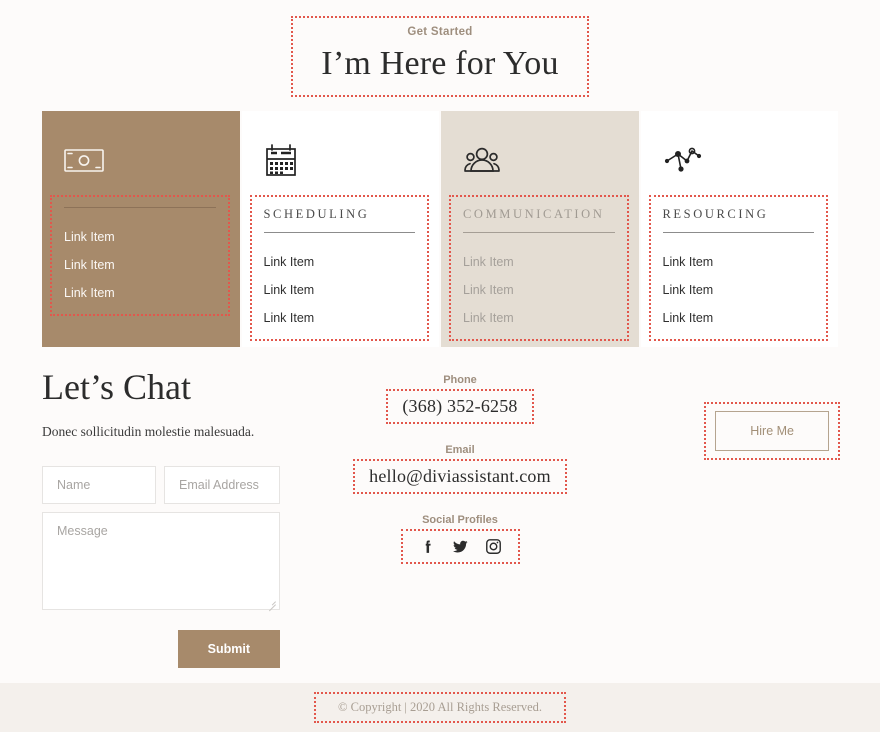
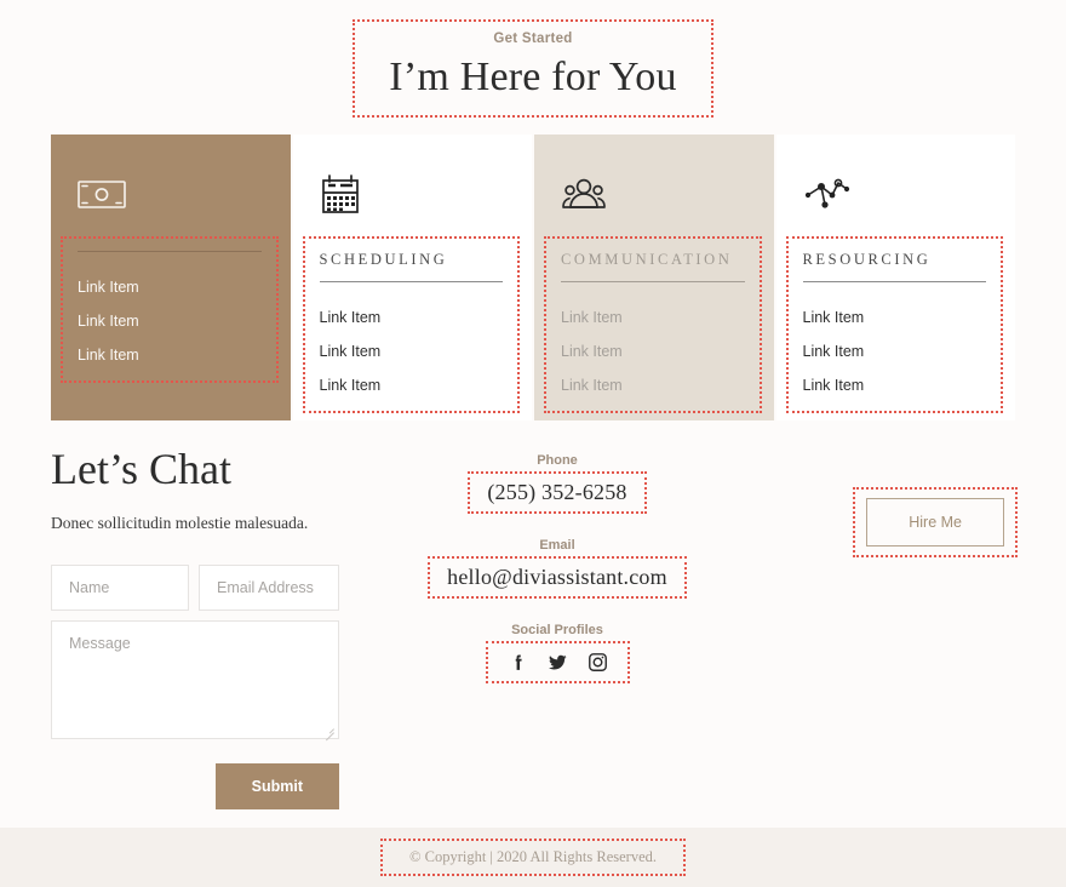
  Get Started
  I’m Here for You
  Link Item
  Link Item
  Link Item
  SCHEDULING
  Link Item
  Link Item
  Link Item
  COMMUNICATION
  Link Item
  Link Item
  Link Item
  RESOURCING
  Link Item
  Link Item
  Link Item
  Let’s Chat
  Donec sollicitudin molestie malesuada.
  Name
  Email Address
  Message
  Submit
  Phone
- (368) 352-6258
+ (255) 352-6258
  Email
  hello@diviassistant.com
  Social Profiles
  Hire Me
  © Copyright | 2020 All Rights Reserved.
